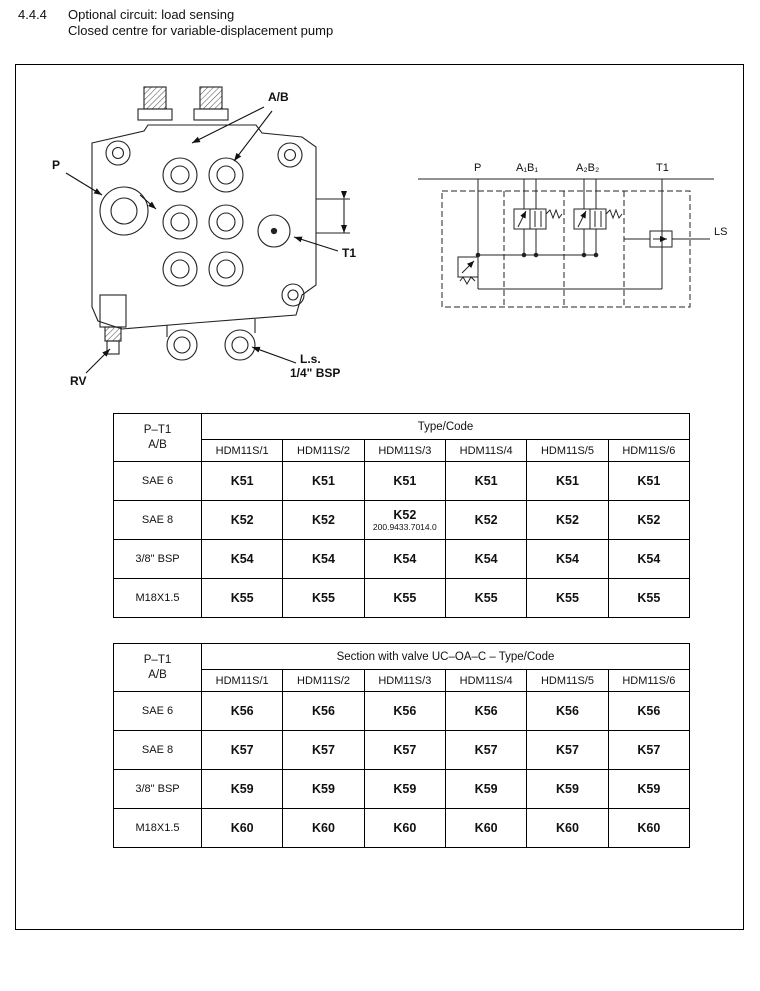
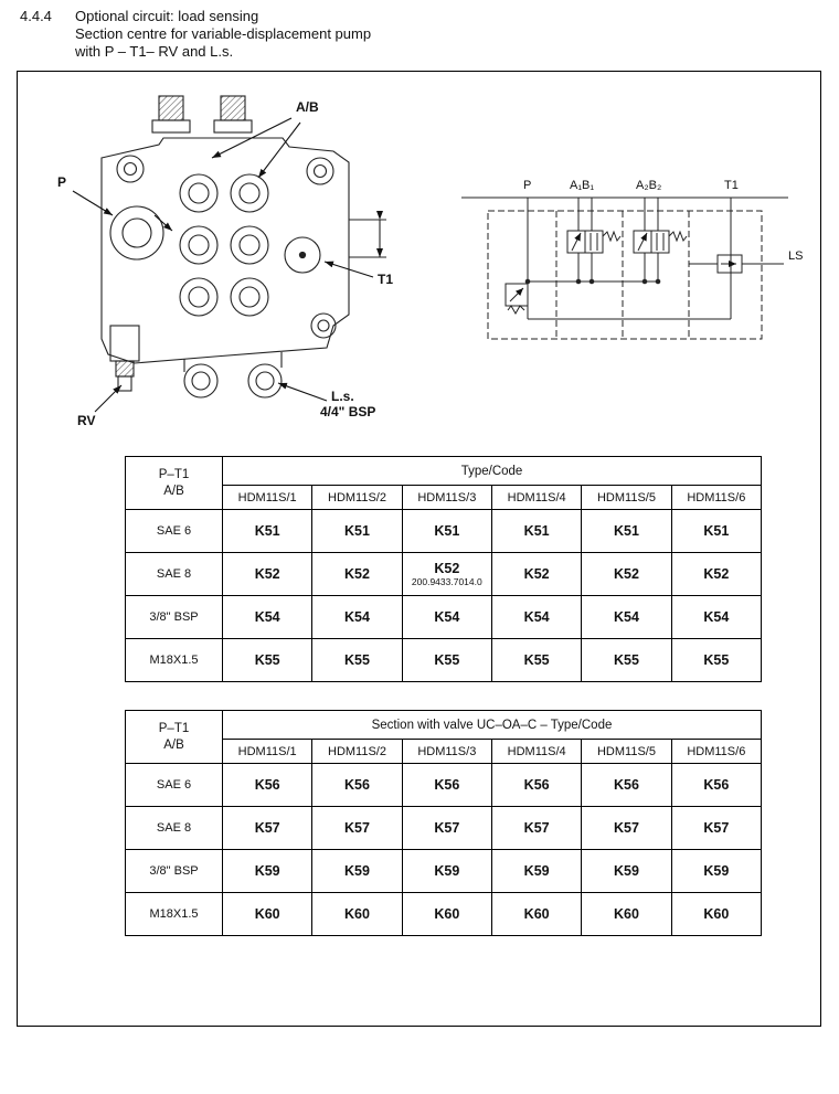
  4.4.4
  Optional circuit: load sensing
- Closed centre for variable-displacement pump
+ Section centre for variable-displacement pump
+ with P – T1– RV and L.s.
  A/B
  P
  T1
  L.s.
- 1/4" BSP
+ 4/4" BSP
  RV
  P
  A₁B₁
  A₂B₂
  T1
  LS
  P–T1 A/B	Type/Code
  HDM11S/1	HDM11S/2	HDM11S/3	HDM11S/4	HDM11S/5	HDM11S/6
  SAE 6	K51	K51	K51	K51	K51	K51
  SAE 8	K52	K52	K52 200.9433.7014.0	K52	K52	K52
  3/8" BSP	K54	K54	K54	K54	K54	K54
  M18X1.5	K55	K55	K55	K55	K55	K55
  P–T1 A/B	Section with valve UC–OA–C – Type/Code
  HDM11S/1	HDM11S/2	HDM11S/3	HDM11S/4	HDM11S/5	HDM11S/6
  SAE 6	K56	K56	K56	K56	K56	K56
  SAE 8	K57	K57	K57	K57	K57	K57
  3/8" BSP	K59	K59	K59	K59	K59	K59
  M18X1.5	K60	K60	K60	K60	K60	K60
